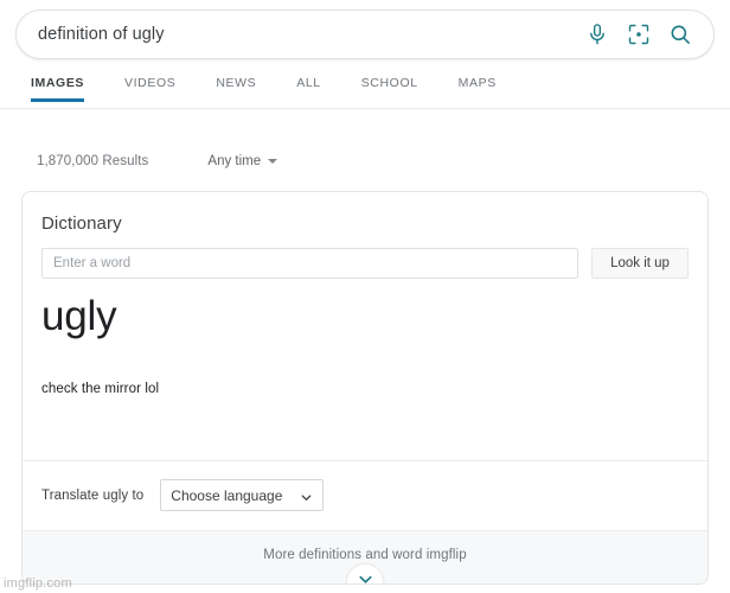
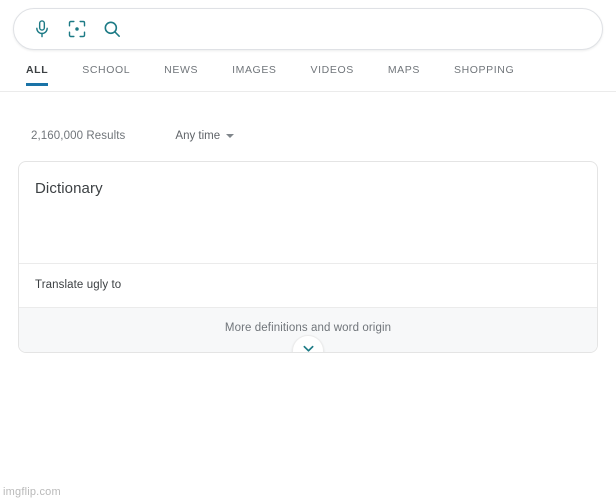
- definition of ugly
- IMAGES
+ ALL
- VIDEOS
+ SCHOOL
  NEWS
- ALL
+ IMAGES
- SCHOOL
+ VIDEOS
  MAPS
+ SHOPPING
- 1,870,000 Results
+ 2,160,000 Results
  Any time
  Dictionary
- Enter a word
- Look it up
- ugly
- check the mirror lol
  Translate ugly to
- Choose language
- More definitions and word imgflip
+ More definitions and word origin
  imgflip.com
